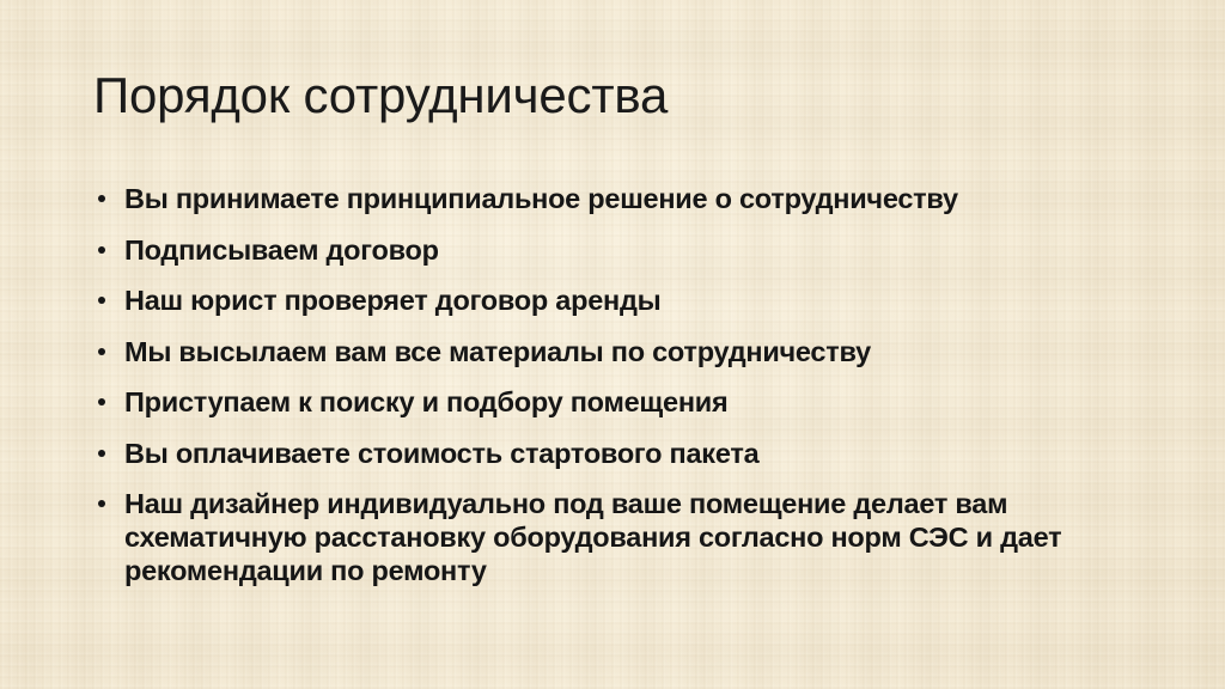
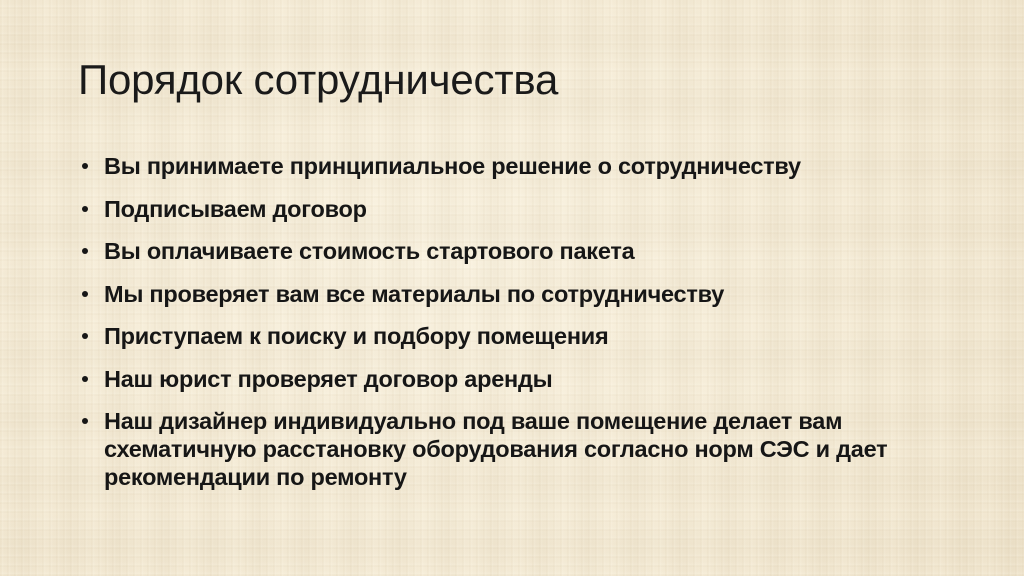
  Порядок сотрудничества
  Вы принимаете принципиальное решение о сотрудничеству
  Подписываем договор
- Наш юрист проверяет договор аренды
+ Вы оплачиваете стоимость стартового пакета
- Мы высылаем вам все материалы по сотрудничеству
+ Мы проверяет вам все материалы по сотрудничеству
  Приступаем к поиску и подбору помещения
- Вы оплачиваете стоимость стартового пакета
+ Наш юрист проверяет договор аренды
  Наш дизайнер индивидуально под ваше помещение делает вам схематичную расстановку оборудования согласно норм СЭС и дает рекомендации по ремонту
